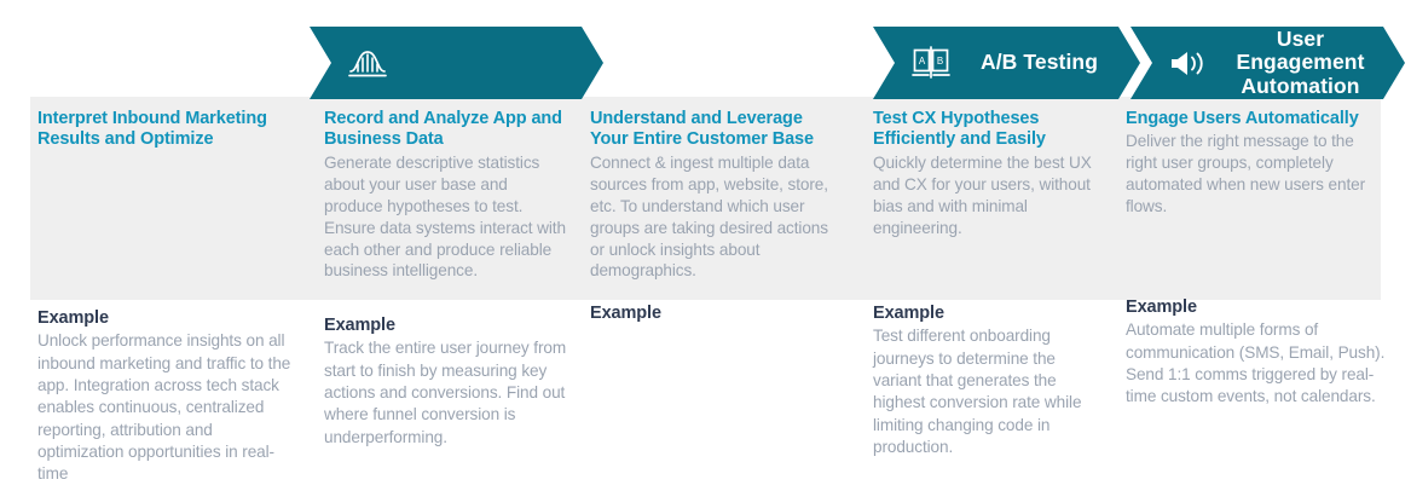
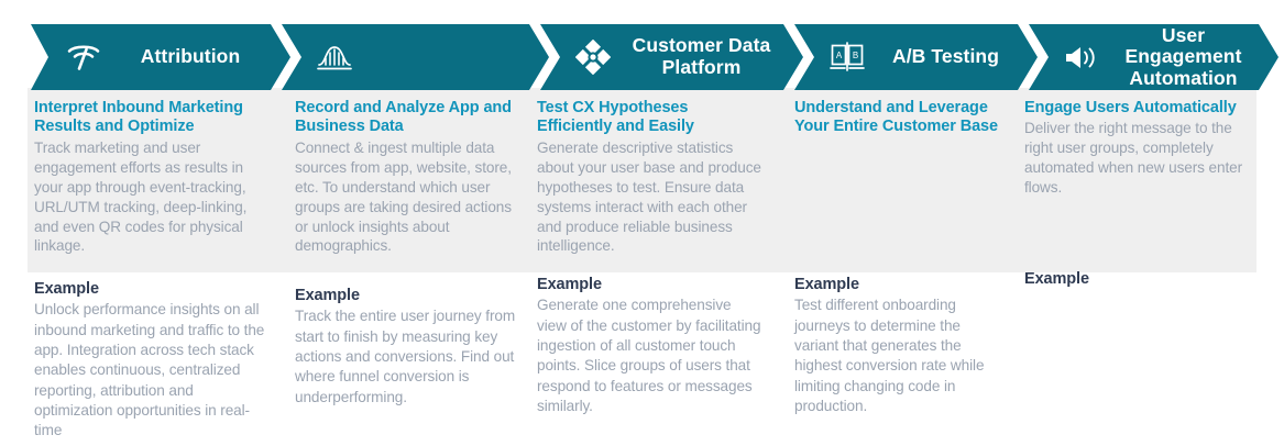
+ Attribution
+ Customer Data
+ Platform
  A
  B
  A/B Testing
  User Engagement
  Automation
  Interpret Inbound Marketing Results and Optimize
+ Track marketing and user engagement efforts as results in your app through event-tracking, URL/UTM tracking, deep-linking, and even QR codes for physical linkage.
  Record and Analyze App and Business Data
- Generate descriptive statistics about your user base and produce hypotheses to test. Ensure data systems interact with each other and produce reliable business intelligence.
+ Connect & ingest multiple data sources from app, website, store, etc. To understand which user groups are taking desired actions or unlock insights about demographics.
- Understand and Leverage Your Entire Customer Base
+ Test CX Hypotheses Efficiently and Easily
- Connect & ingest multiple data sources from app, website, store, etc. To understand which user groups are taking desired actions or unlock insights about demographics.
+ Generate descriptive statistics about your user base and produce hypotheses to test. Ensure data systems interact with each other and produce reliable business intelligence.
- Test CX Hypotheses Efficiently and Easily
+ Understand and Leverage Your Entire Customer Base
- Quickly determine the best UX and CX for your users, without bias and with minimal engineering.
  Engage Users Automatically
  Deliver the right message to the right user groups, completely automated when new users enter flows.
  Example
  Unlock performance insights on all inbound marketing and traffic to the app. Integration across tech stack enables continuous, centralized reporting, attribution and optimization opportunities in real-time
  Example
  Track the entire user journey from start to finish by measuring key actions and conversions. Find out where funnel conversion is underperforming.
  Example
+ Generate one comprehensive view of the customer by facilitating ingestion of all customer touch points. Slice groups of users that respond to features or messages similarly.
  Example
  Test different onboarding journeys to determine the variant that generates the highest conversion rate while limiting changing code in production.
  Example
- Automate multiple forms of communication (SMS, Email, Push). Send 1:1 comms triggered by real-time custom events, not calendars.
